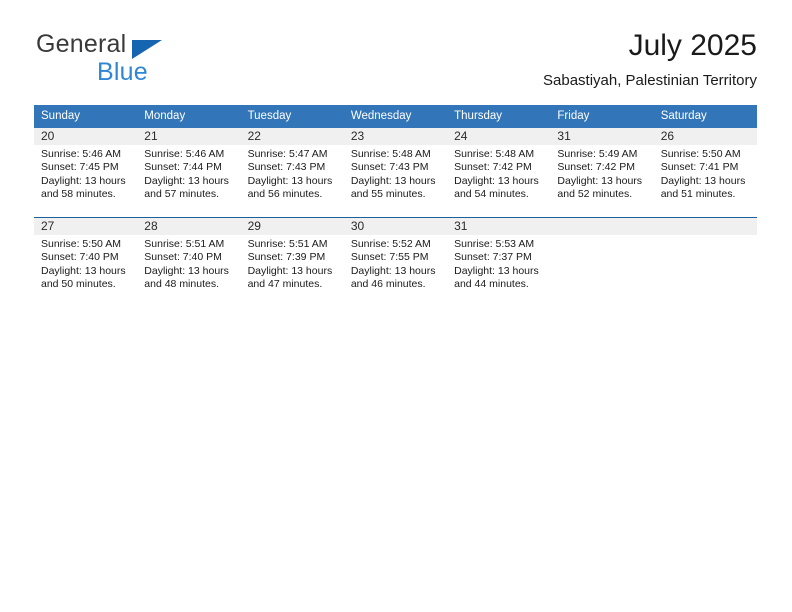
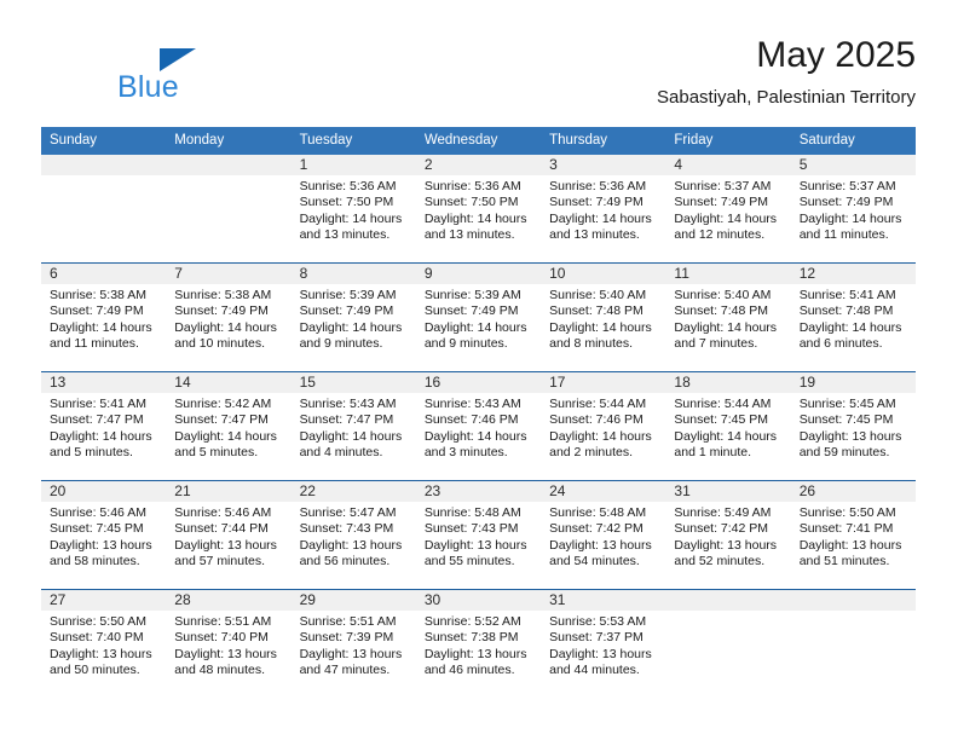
- General
  Blue
- July 2025
+ May 2025
  Sabastiyah, Palestinian Territory
  Sunday	Monday	Tuesday	Wednesday	Thursday	Friday	Saturday
+ 		1Sunrise: 5:36 AMSunset: 7:50 PMDaylight: 14 hoursand 13 minutes.	2Sunrise: 5:36 AMSunset: 7:50 PMDaylight: 14 hoursand 13 minutes.	3Sunrise: 5:36 AMSunset: 7:49 PMDaylight: 14 hoursand 13 minutes.	4Sunrise: 5:37 AMSunset: 7:49 PMDaylight: 14 hoursand 12 minutes.	5Sunrise: 5:37 AMSunset: 7:49 PMDaylight: 14 hoursand 11 minutes.
+ 6Sunrise: 5:38 AMSunset: 7:49 PMDaylight: 14 hoursand 11 minutes.	7Sunrise: 5:38 AMSunset: 7:49 PMDaylight: 14 hoursand 10 minutes.	8Sunrise: 5:39 AMSunset: 7:49 PMDaylight: 14 hoursand 9 minutes.	9Sunrise: 5:39 AMSunset: 7:49 PMDaylight: 14 hoursand 9 minutes.	10Sunrise: 5:40 AMSunset: 7:48 PMDaylight: 14 hoursand 8 minutes.	11Sunrise: 5:40 AMSunset: 7:48 PMDaylight: 14 hoursand 7 minutes.	12Sunrise: 5:41 AMSunset: 7:48 PMDaylight: 14 hoursand 6 minutes.
+ 13Sunrise: 5:41 AMSunset: 7:47 PMDaylight: 14 hoursand 5 minutes.	14Sunrise: 5:42 AMSunset: 7:47 PMDaylight: 14 hoursand 5 minutes.	15Sunrise: 5:43 AMSunset: 7:47 PMDaylight: 14 hoursand 4 minutes.	16Sunrise: 5:43 AMSunset: 7:46 PMDaylight: 14 hoursand 3 minutes.	17Sunrise: 5:44 AMSunset: 7:46 PMDaylight: 14 hoursand 2 minutes.	18Sunrise: 5:44 AMSunset: 7:45 PMDaylight: 14 hoursand 1 minute.	19Sunrise: 5:45 AMSunset: 7:45 PMDaylight: 13 hoursand 59 minutes.
  20Sunrise: 5:46 AMSunset: 7:45 PMDaylight: 13 hoursand 58 minutes.	21Sunrise: 5:46 AMSunset: 7:44 PMDaylight: 13 hoursand 57 minutes.	22Sunrise: 5:47 AMSunset: 7:43 PMDaylight: 13 hoursand 56 minutes.	23Sunrise: 5:48 AMSunset: 7:43 PMDaylight: 13 hoursand 55 minutes.	24Sunrise: 5:48 AMSunset: 7:42 PMDaylight: 13 hoursand 54 minutes.	31Sunrise: 5:49 AMSunset: 7:42 PMDaylight: 13 hoursand 52 minutes.	26Sunrise: 5:50 AMSunset: 7:41 PMDaylight: 13 hoursand 51 minutes.
- 27Sunrise: 5:50 AMSunset: 7:40 PMDaylight: 13 hoursand 50 minutes.	28Sunrise: 5:51 AMSunset: 7:40 PMDaylight: 13 hoursand 48 minutes.	29Sunrise: 5:51 AMSunset: 7:39 PMDaylight: 13 hoursand 47 minutes.	30Sunrise: 5:52 AMSunset: 7:55 PMDaylight: 13 hoursand 46 minutes.	31Sunrise: 5:53 AMSunset: 7:37 PMDaylight: 13 hoursand 44 minutes.
+ 27Sunrise: 5:50 AMSunset: 7:40 PMDaylight: 13 hoursand 50 minutes.	28Sunrise: 5:51 AMSunset: 7:40 PMDaylight: 13 hoursand 48 minutes.	29Sunrise: 5:51 AMSunset: 7:39 PMDaylight: 13 hoursand 47 minutes.	30Sunrise: 5:52 AMSunset: 7:38 PMDaylight: 13 hoursand 46 minutes.	31Sunrise: 5:53 AMSunset: 7:37 PMDaylight: 13 hoursand 44 minutes.
